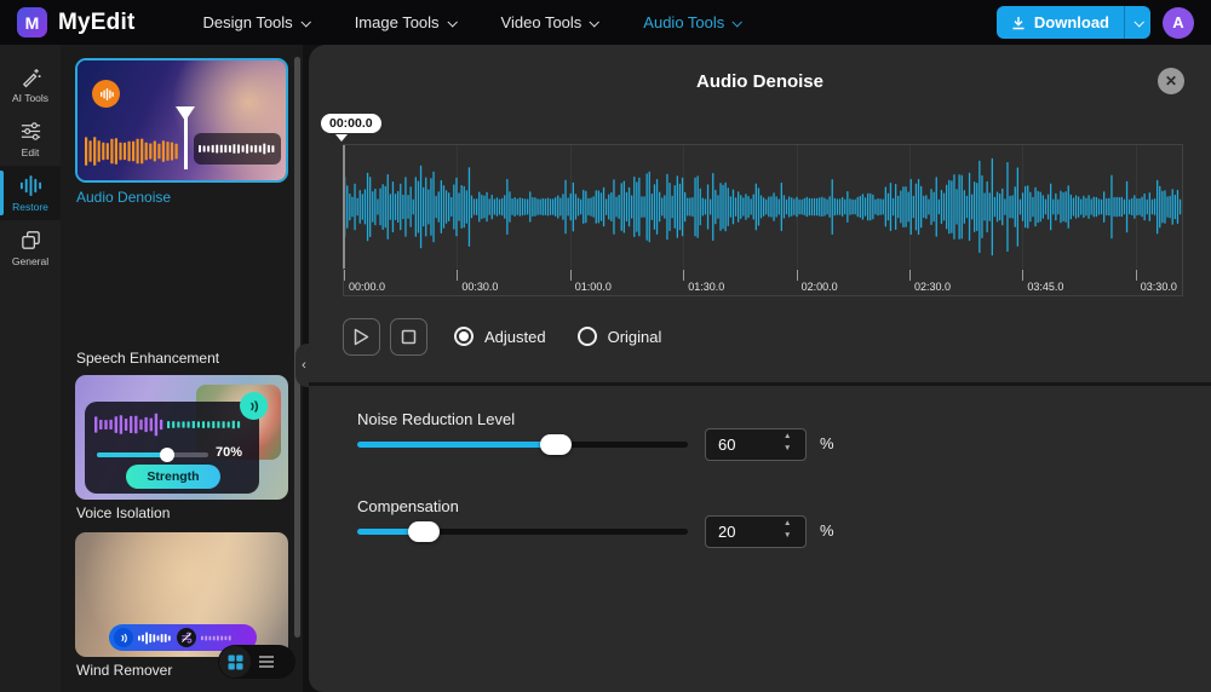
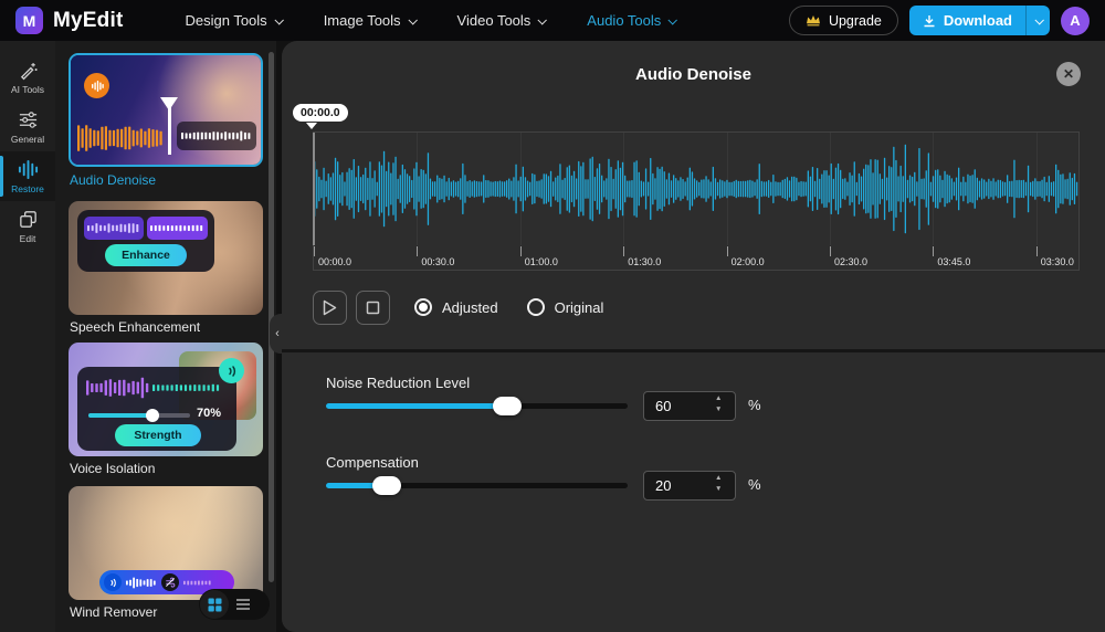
  M
  MyEdit
  Design Tools
  Image Tools
  Video Tools
  Audio Tools
+ Upgrade
  Download
  A
  AI Tools
- Edit
+ General
  Restore
- General
+ Edit
  Audio Denoise
+ Enhance
  Speech Enhancement
  70%
  Strength
  Voice Isolation
  Wind Remover
  ‹
  Audio Denoise
  ✕
  00:00.0
  00:00.0
  00:30.0
  01:00.0
  01:30.0
  02:00.0
  02:30.0
  03:45.0
  03:30.0
  Adjusted
  Original
  Noise Reduction Level
  60
  %
  Compensation
  20
  %
